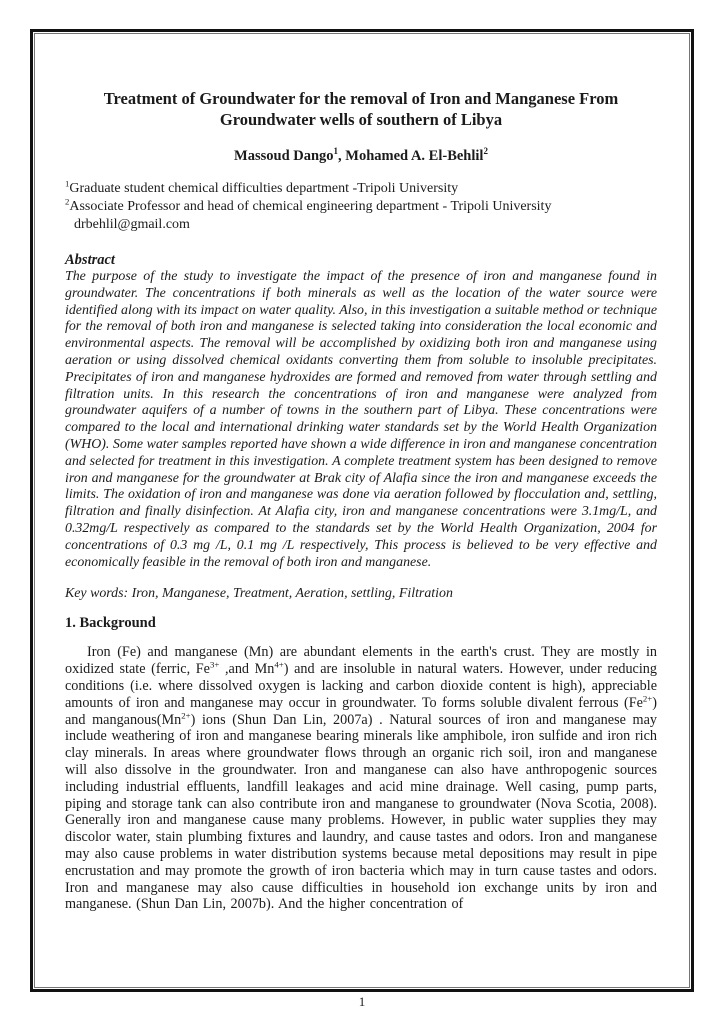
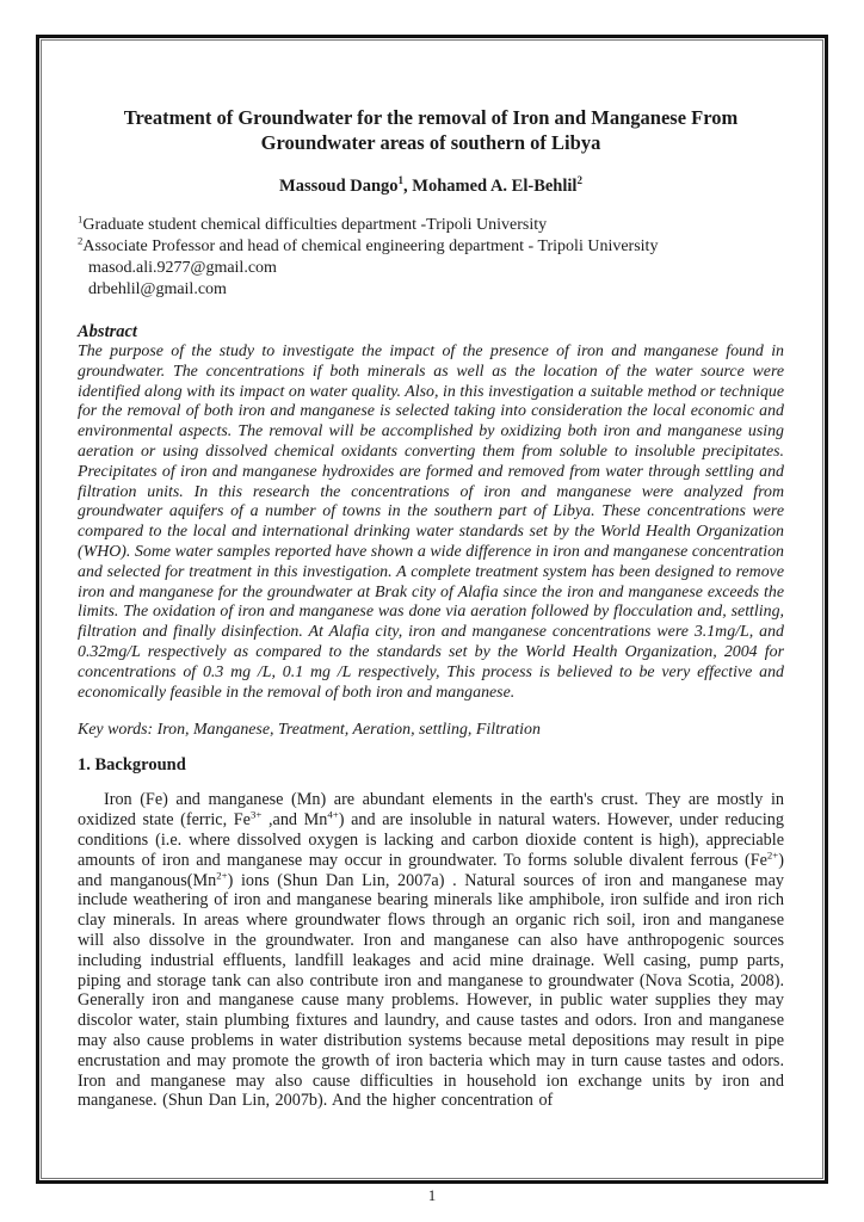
  Treatment of Groundwater for the removal of Iron and Manganese From
- Groundwater wells of southern of Libya
+ Groundwater areas of southern of Libya
  Massoud Dango1, Mohamed A. El-Behlil2
  1Graduate student chemical difficulties department -Tripoli University
  2Associate Professor and head of chemical engineering department - Tripoli University
+ masod.ali.9277@gmail.com
  drbehlil@gmail.com
  Abstract
  The purpose of the study to investigate the impact of the presence of iron and manganese found in groundwater. The concentrations if both minerals as well as the location of the water source were identified along with its impact on water quality. Also, in this investigation a suitable method or technique for the removal of both iron and manganese is selected taking into consideration the local economic and environmental aspects. The removal will be accomplished by oxidizing both iron and manganese using aeration or using dissolved chemical oxidants converting them from soluble to insoluble precipitates. Precipitates of iron and manganese hydroxides are formed and removed from water through settling and filtration units. In this research the concentrations of iron and manganese were analyzed from groundwater aquifers of a number of towns in the southern part of Libya. These concentrations were compared to the local and international drinking water standards set by the World Health Organization (WHO). Some water samples reported have shown a wide difference in iron and manganese concentration and selected for treatment in this investigation. A complete treatment system has been designed to remove iron and manganese for the groundwater at Brak city of Alafia since the iron and manganese exceeds the limits. The oxidation of iron and manganese was done via aeration followed by flocculation and, settling, filtration and finally disinfection. At Alafia city, iron and manganese concentrations were 3.1mg/L, and 0.32mg/L respectively as compared to the standards set by the World Health Organization, 2004 for concentrations of 0.3 mg /L, 0.1 mg /L respectively, This process is believed to be very effective and economically feasible in the removal of both iron and manganese.
  Key words: Iron, Manganese, Treatment, Aeration, settling, Filtration
  1. Background
  Iron (Fe) and manganese (Mn) are abundant elements in the earth's crust. They are mostly in oxidized state (ferric, Fe3+ ,and Mn4+) and are insoluble in natural waters. However, under reducing conditions (i.e. where dissolved oxygen is lacking and carbon dioxide content is high), appreciable amounts of iron and manganese may occur in groundwater. To forms soluble divalent ferrous (Fe2+) and manganous(Mn2+) ions (Shun Dan Lin, 2007a) . Natural sources of iron and manganese may include weathering of iron and manganese bearing minerals like amphibole, iron sulfide and iron rich clay minerals. In areas where groundwater flows through an organic rich soil, iron and manganese will also dissolve in the groundwater. Iron and manganese can also have anthropogenic sources including industrial effluents, landfill leakages and acid mine drainage. Well casing, pump parts, piping and storage tank can also contribute iron and manganese to groundwater (Nova Scotia, 2008). Generally iron and manganese cause many problems. However, in public water supplies they may discolor water, stain plumbing fixtures and laundry, and cause tastes and odors. Iron and manganese may also cause problems in water distribution systems because metal depositions may result in pipe encrustation and may promote the growth of iron bacteria which may in turn cause tastes and odors. Iron and manganese may also cause difficulties in household ion exchange units by iron and manganese. (Shun Dan Lin, 2007b). And the higher concentration of
  1
